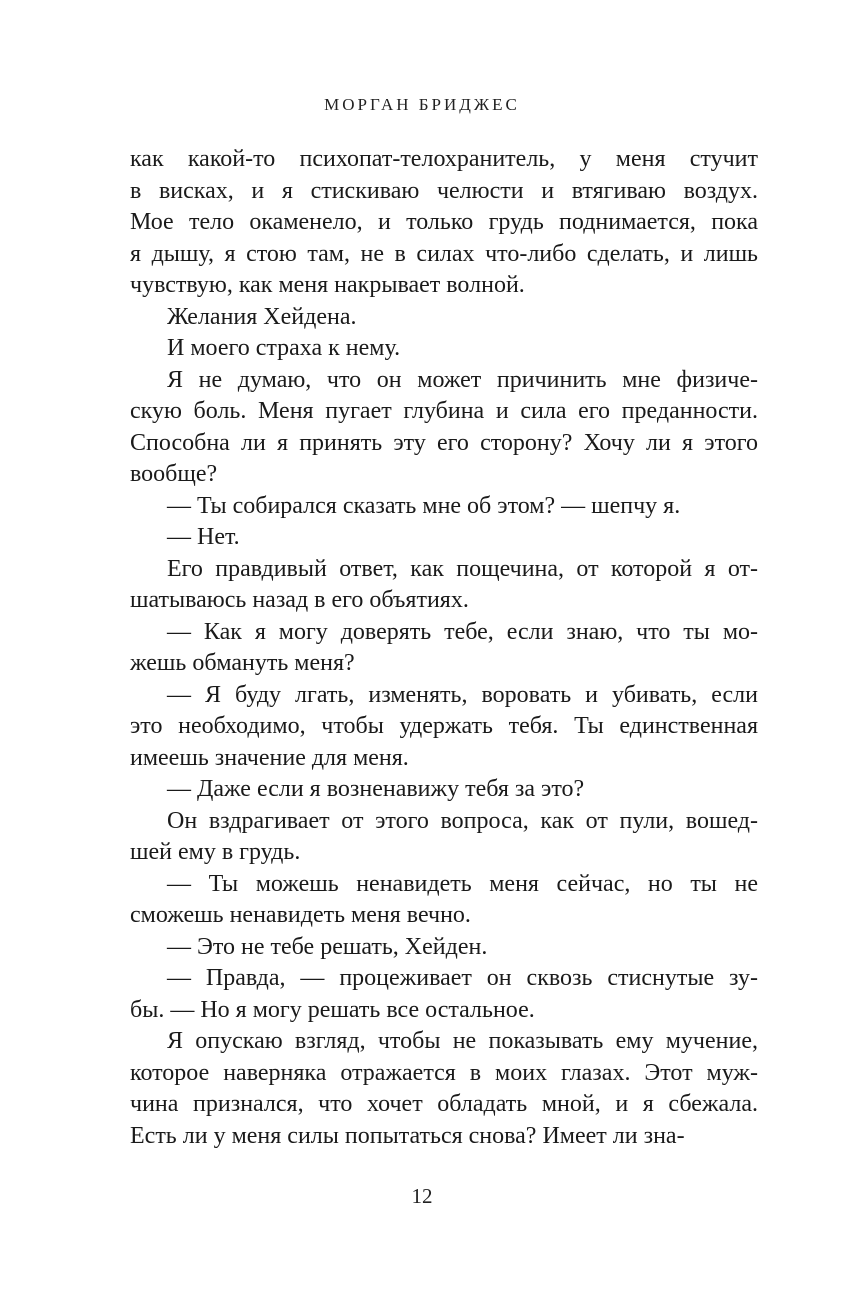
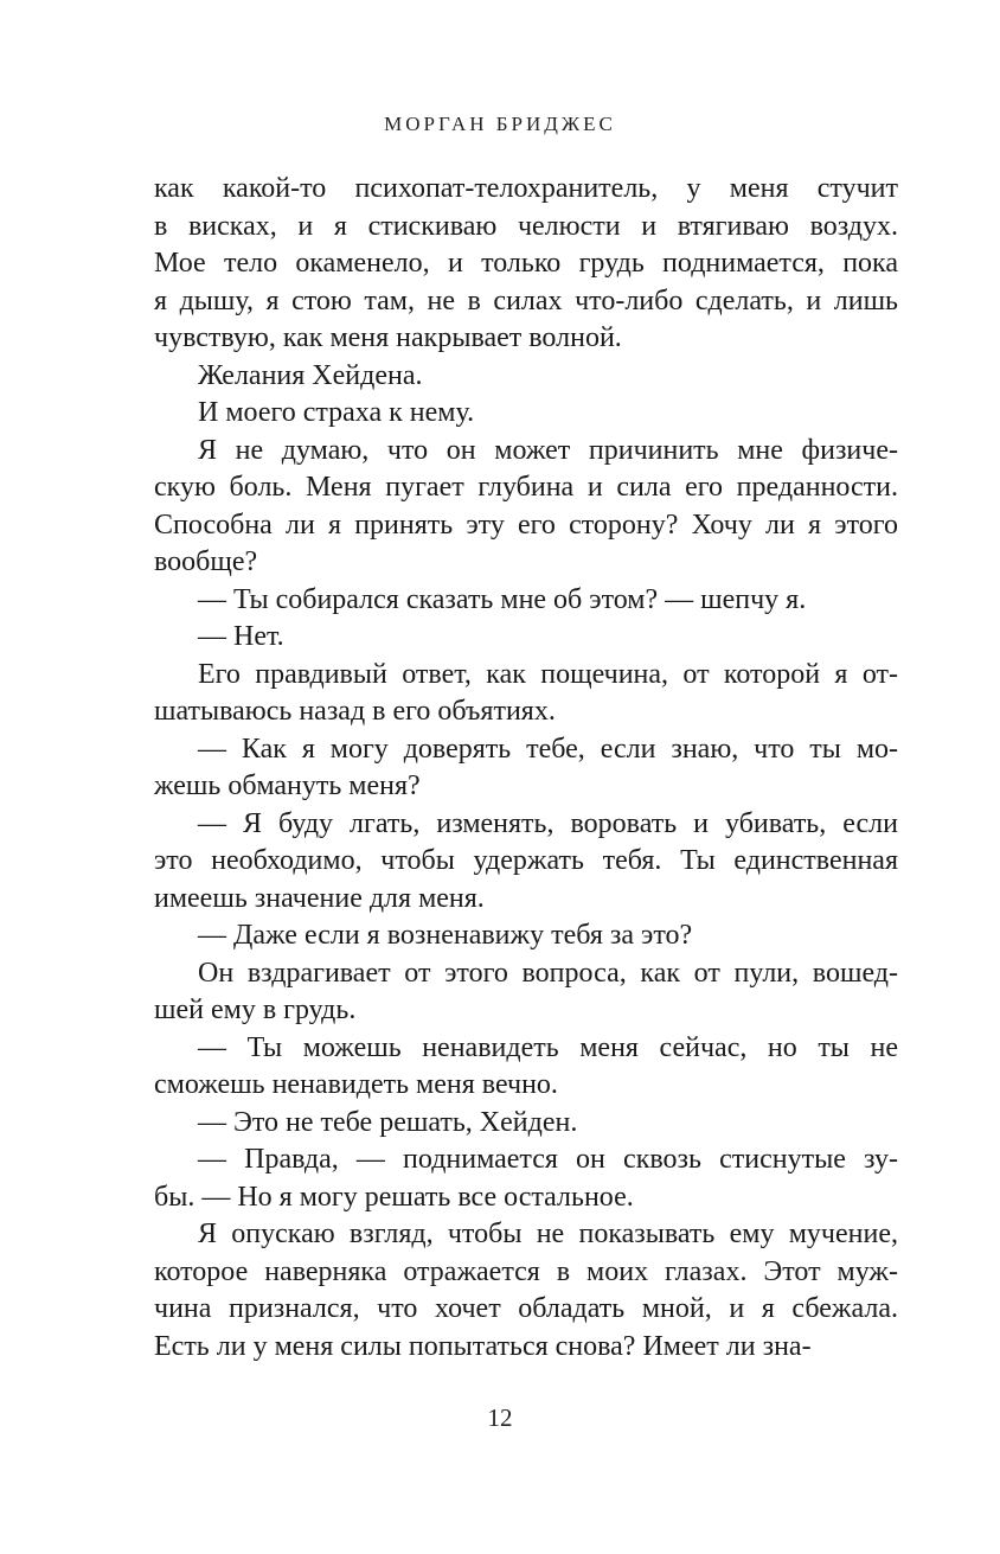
  МОРГАН БРИДЖЕС
  как какой-то психопат-телохранитель, у меня стучит
  в висках, и я стискиваю челюсти и втягиваю воздух.
  Мое тело окаменело, и только грудь поднимается, пока
  я дышу, я стою там, не в силах что-либо сделать, и лишь
  чувствую, как меня накрывает волной.
  Желания Хейдена.
  И моего страха к нему.
  Я не думаю, что он может причинить мне физиче-
  скую боль. Меня пугает глубина и сила его преданности.
  Способна ли я принять эту его сторону? Хочу ли я этого
  вообще?
  — Ты собирался сказать мне об этом? — шепчу я.
  — Нет.
  Его правдивый ответ, как пощечина, от которой я от-
  шатываюсь назад в его объятиях.
  — Как я могу доверять тебе, если знаю, что ты мо-
  жешь обмануть меня?
  — Я буду лгать, изменять, воровать и убивать, если
  это необходимо, чтобы удержать тебя. Ты единственная
  имеешь значение для меня.
  — Даже если я возненавижу тебя за это?
  Он вздрагивает от этого вопроса, как от пули, вошед-
  шей ему в грудь.
  — Ты можешь ненавидеть меня сейчас, но ты не
  сможешь ненавидеть меня вечно.
  — Это не тебе решать, Хейден.
- — Правда, — процеживает он сквозь стиснутые зу-
+ — Правда, — поднимается он сквозь стиснутые зу-
  бы. — Но я могу решать все остальное.
  Я опускаю взгляд, чтобы не показывать ему мучение,
  которое наверняка отражается в моих глазах. Этот муж-
  чина признался, что хочет обладать мной, и я сбежала.
  Есть ли у меня силы попытаться снова? Имеет ли зна-
  12
